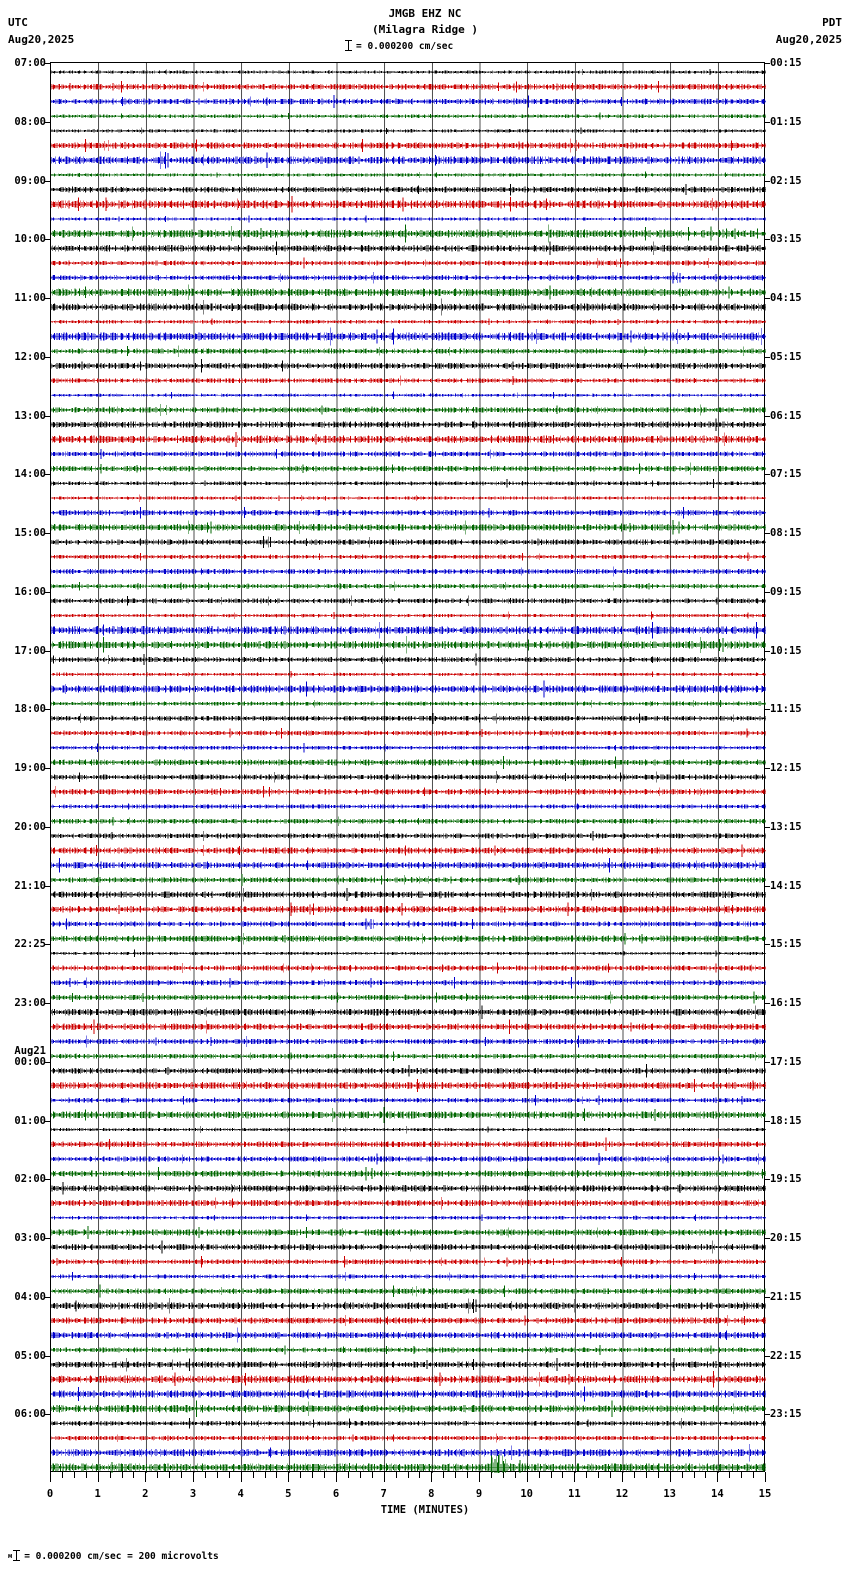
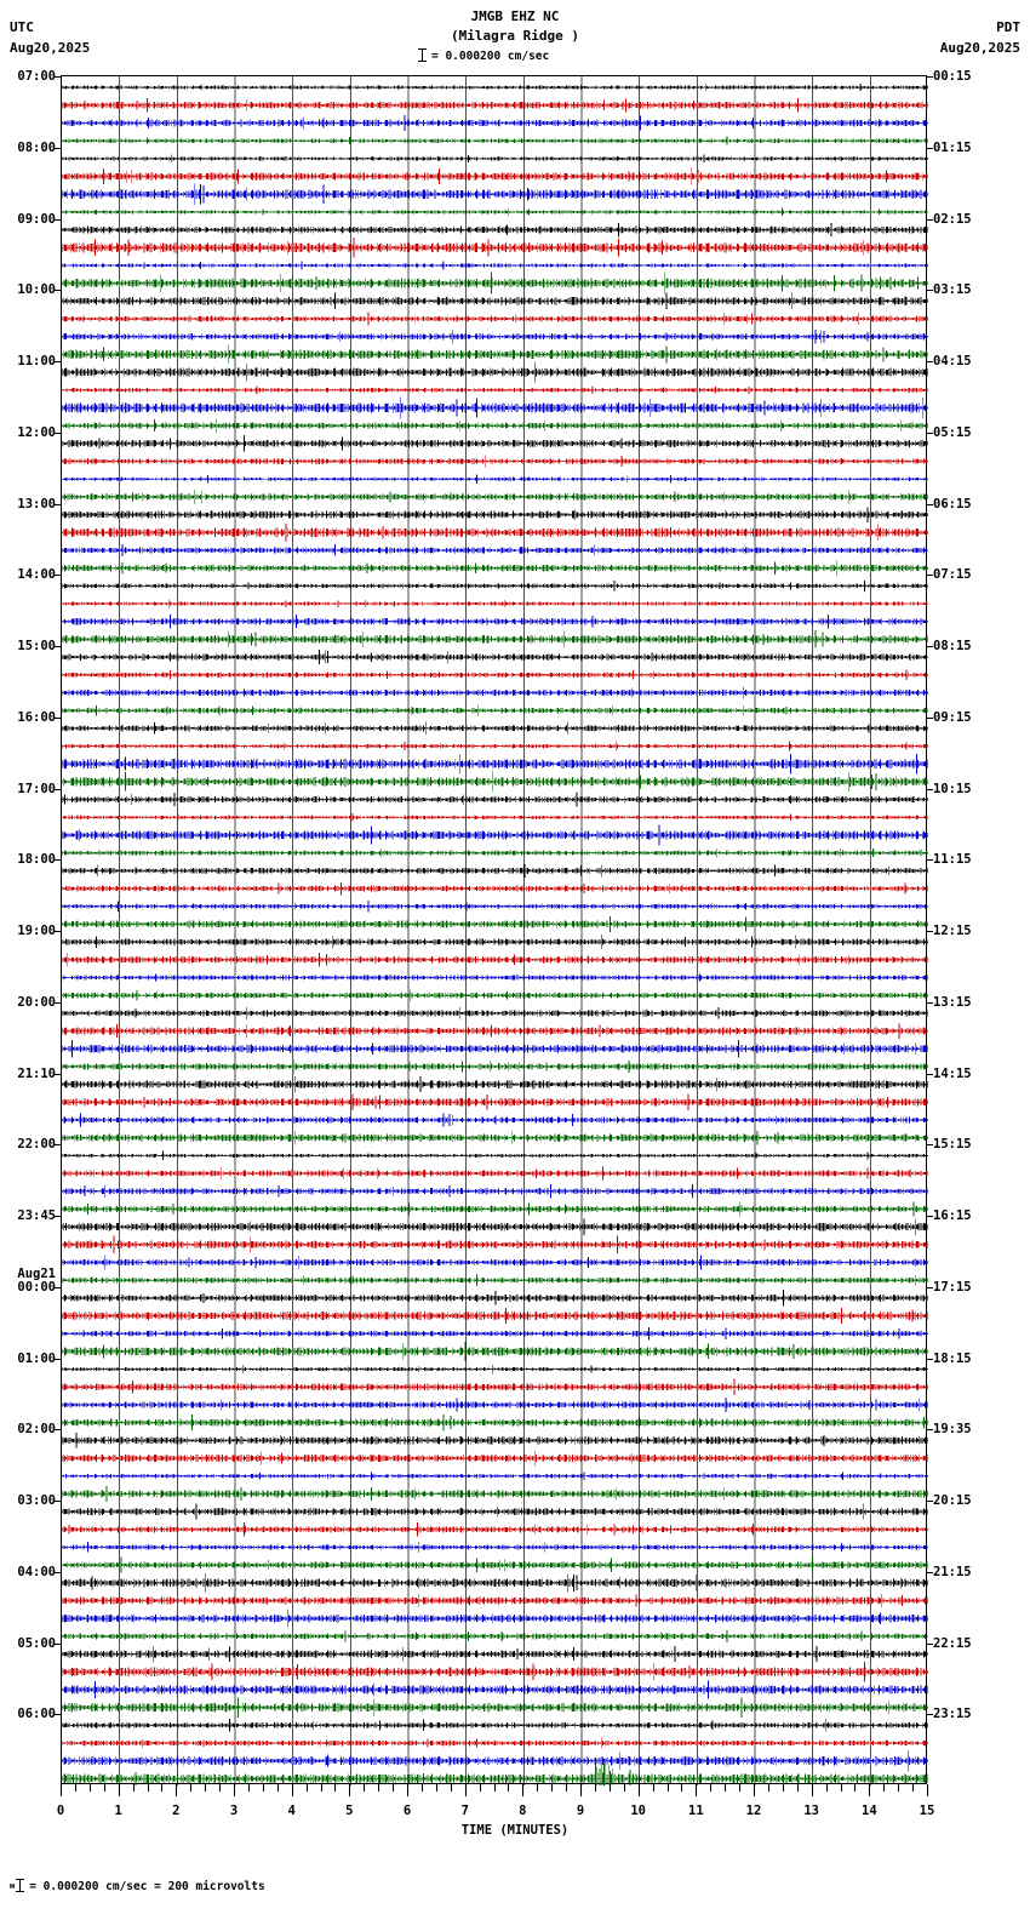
  UTC
  Aug20,2025
  PDT
  Aug20,2025
  JMGB EHZ NC
  (Milagra Ridge )
  = 0.000200 cm/sec
  07:00
  00:15
  08:00
  01:15
  09:00
  02:15
  10:00
  03:15
  11:00
  04:15
  12:00
  05:15
  13:00
  06:15
  14:00
  07:15
  15:00
  08:15
  16:00
  09:15
  17:00
  10:15
  18:00
  11:15
  19:00
  12:15
  20:00
  13:15
  21:10
  14:15
- 22:25
+ 22:00
  15:15
- 23:00
+ 23:45
  16:15
  Aug21
  00:00
  17:15
  01:00
  18:15
  02:00
- 19:15
+ 19:35
  03:00
  20:15
  04:00
  21:15
  05:00
  22:15
  06:00
  23:15
  0
  1
  2
  3
  4
  5
  6
  7
  8
  9
  10
  11
  12
  13
  14
  15
  TIME (MINUTES)
  м = 0.000200 cm/sec = 200 microvolts
